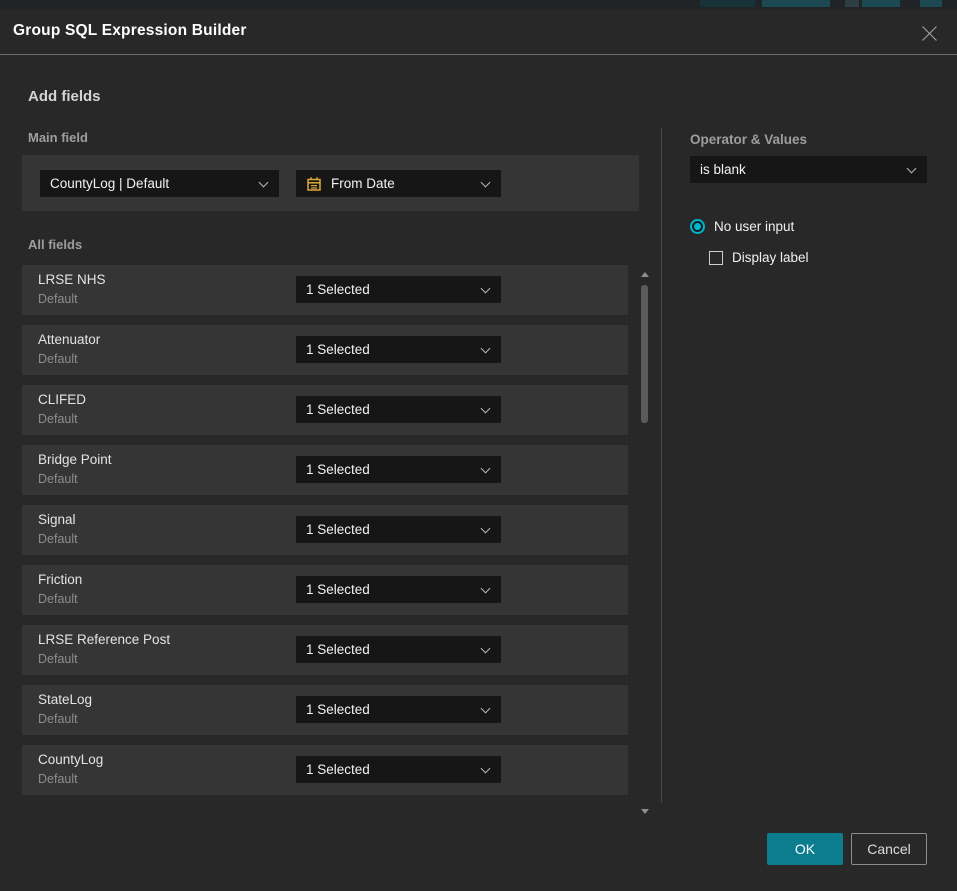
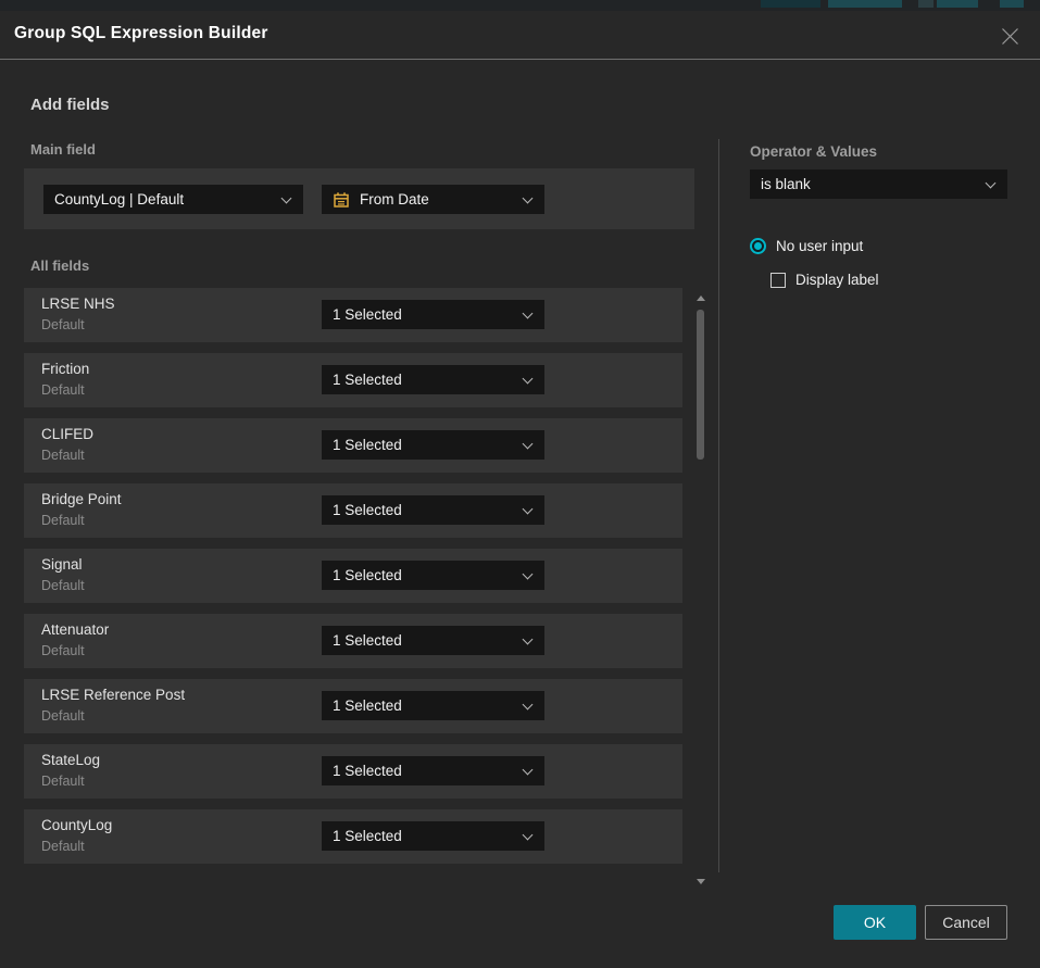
  Group SQL Expression Builder
  Add fields
  Main field
  CountyLog | Default
  From Date
  All fields
  LRSE NHS
  Default
  1 Selected
- Attenuator
+ Friction
  Default
  1 Selected
  CLIFED
  Default
  1 Selected
  Bridge Point
  Default
  1 Selected
  Signal
  Default
  1 Selected
- Friction
+ Attenuator
  Default
  1 Selected
  LRSE Reference Post
  Default
  1 Selected
  StateLog
  Default
  1 Selected
  CountyLog
  Default
  1 Selected
  Operator & Values
  is blank
  No user input
  Display label
  OK
  Cancel
